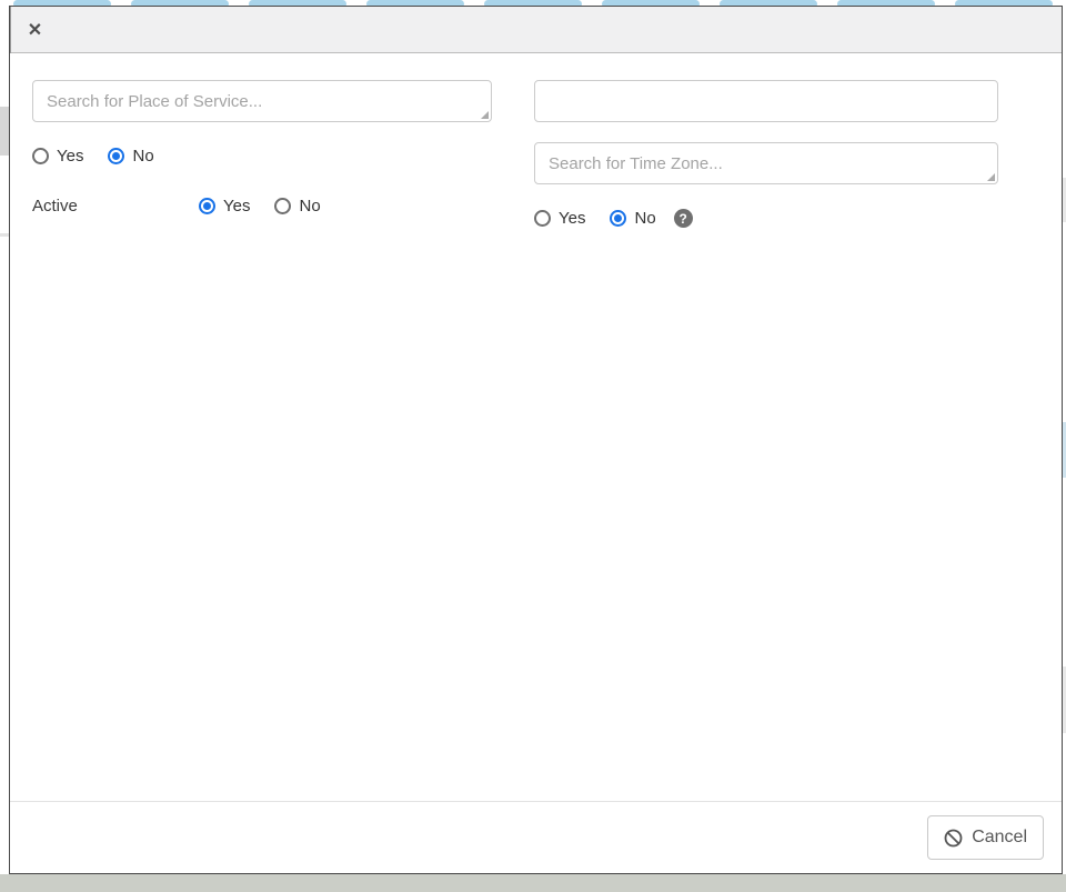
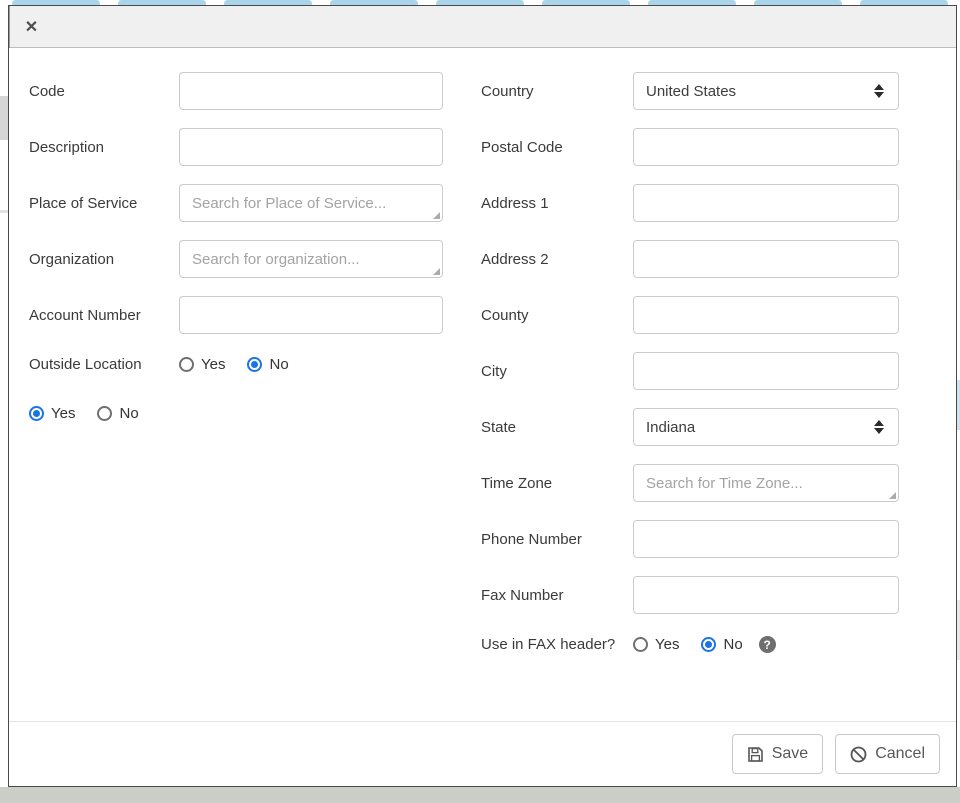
  ✕
+ Code
+ Description
+ Place of Service
  Search for Place of Service...
+ Organization
+ Search for organization...
+ Account Number
+ Outside Location
  Yes
  No
- Active
  Yes
  No
+ Country
+ United States
+ Postal Code
+ Address 1
+ Address 2
+ County
+ City
+ State
+ Indiana
+ Time Zone
  Search for Time Zone...
+ Phone Number
+ Fax Number
+ Use in FAX header?
  Yes
  No
  ?
+ Save
  Cancel
